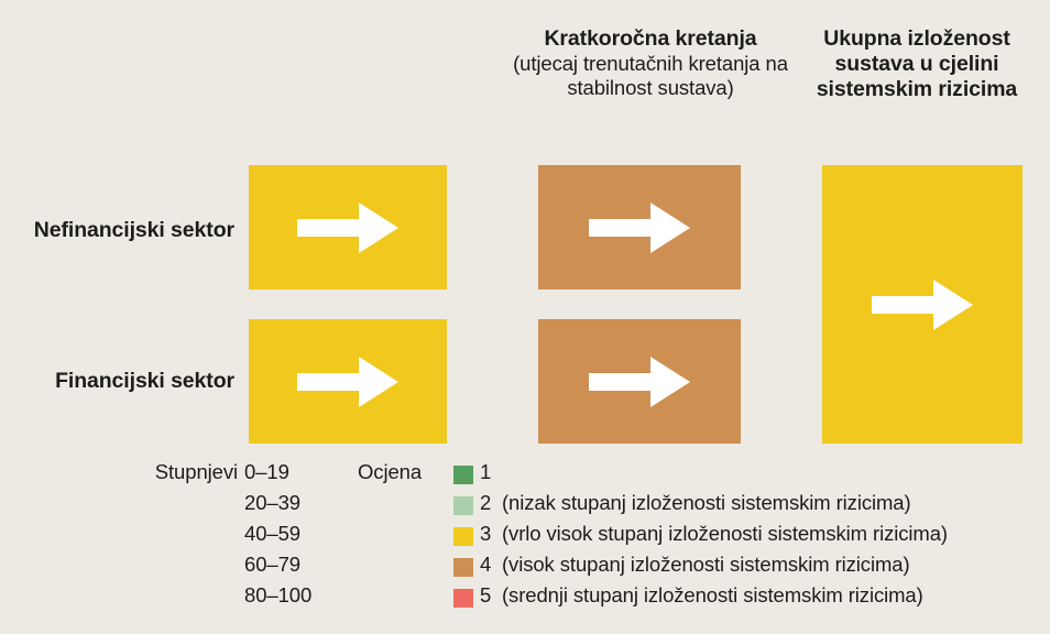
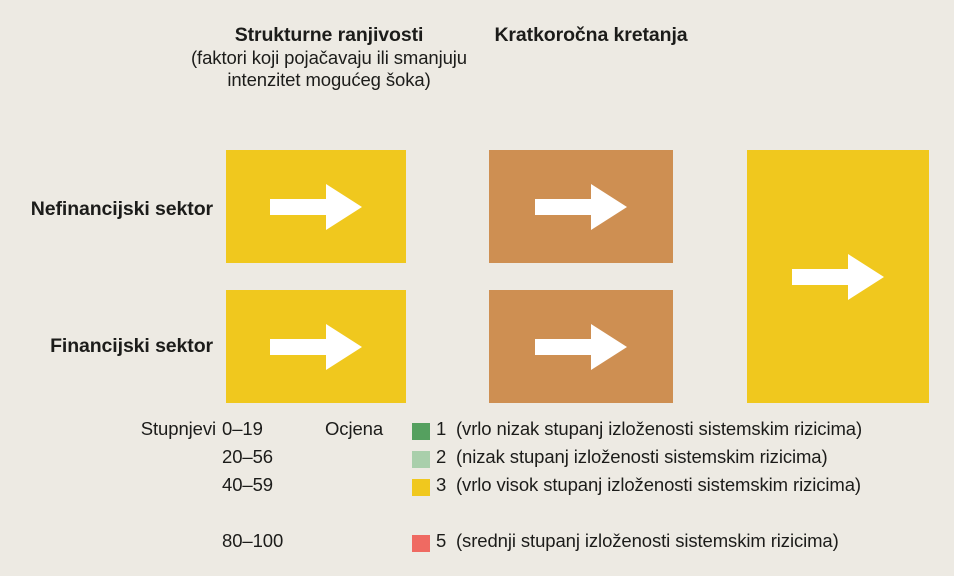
+ Strukturne ranjivosti
+ (faktori koji pojačavaju ili smanjuju intenzitet mogućeg šoka)
  Kratkoročna kretanja
- (utjecaj trenutačnih kretanja na stabilnost sustava)
- Ukupna izloženost sustava u cjelini sistemskim rizicima
  Nefinancijski sektor
  Financijski sektor
  Stupnjevi
  0–19
  Ocjena
  1
+ (vrlo nizak stupanj izloženosti sistemskim rizicima)
- 20–39
+ 20–56
  2
  (nizak stupanj izloženosti sistemskim rizicima)
  40–59
  3
  (vrlo visok stupanj izloženosti sistemskim rizicima)
- 60–79
- 4
- (visok stupanj izloženosti sistemskim rizicima)
  80–100
  5
  (srednji stupanj izloženosti sistemskim rizicima)
